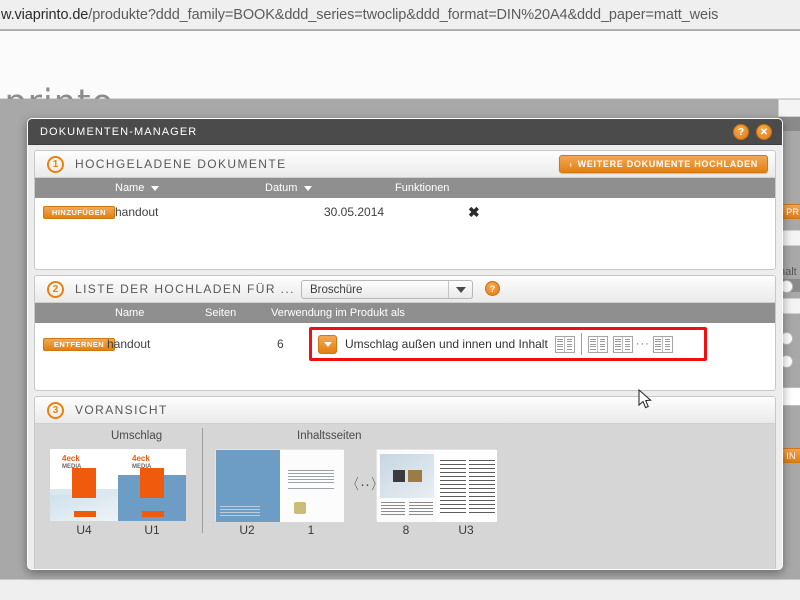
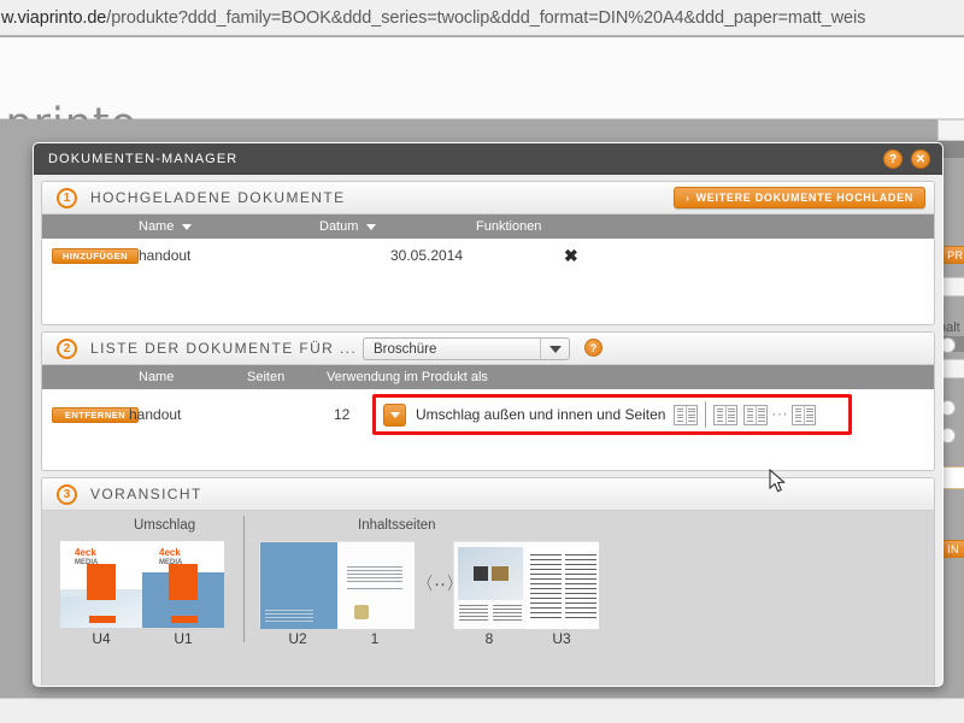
  w.viaprinto.de/produkte?ddd_family=BOOK&ddd_series=twoclip&ddd_format=DIN%20A4&ddd_paper=matt_weis
  PR
  alt
  IN
  DOKUMENTEN-MANAGER
  ?
  ✕
  1
  HOCHGELADENE DOKUMENTE
  ›
  WEITERE DOKUMENTE HOCHLADEN
  Name
  Datum
  Funktionen
  HINZUFÜGEN
  handout
  30.05.2014
  ✖
  2
- LISTE DER HOCHLADEN FÜR ...
+ LISTE DER DOKUMENTE FÜR ...
  Broschüre
  ?
  Name
  Seiten
  Verwendung im Produkt als
  ENTFERNEN
  handout
- 6
+ 12
- Umschlag außen und innen und Inhalt
+ Umschlag außen und innen und Seiten
  ···
  3
  VORANSICHT
  Umschlag
  Inhaltsseiten
  4eck
  4eck
  U4
  U1
  U2
  1
  〈··
  8
  U3
